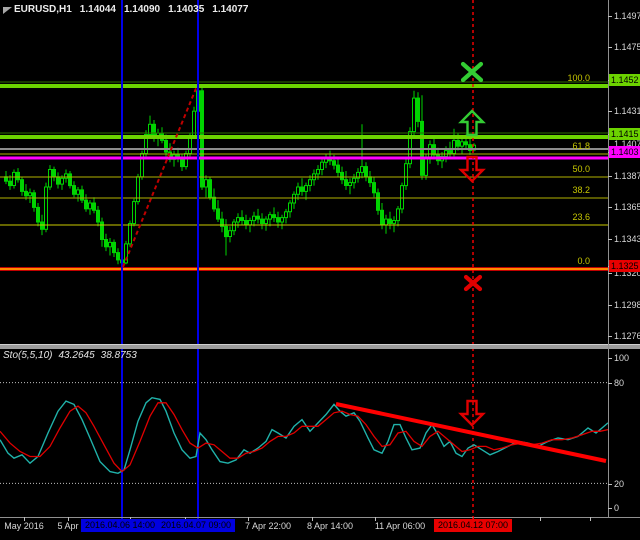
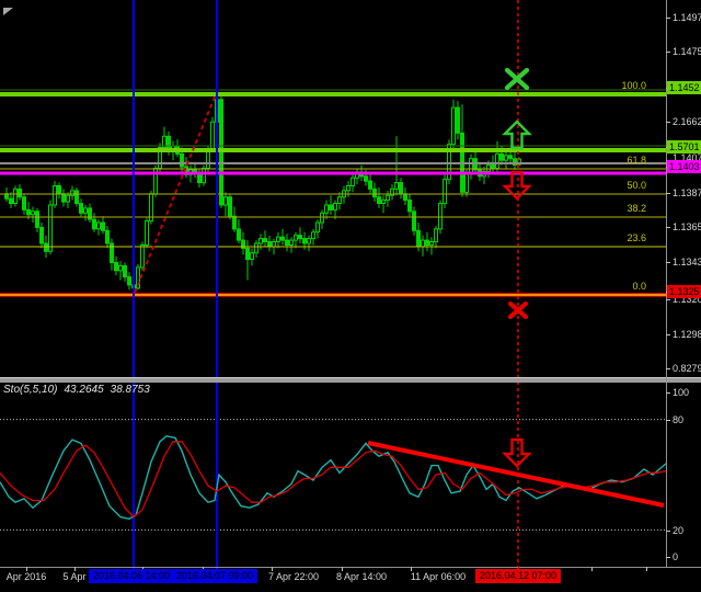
  1.1407
  1.1497
  1.1475
- 1.1431
+ 2.1662
  1.1387
  1.1365
  1.1343
  1.1320
  1.1298
- 1.1276
+ 0.8279
  1.1452
- 1.1415
+ 1.5701
  1.1403
  1.1325
  100.0
  61.8
  50.0
  38.2
  23.6
  0.0
  100
  80
  20
  0
- May 2016
+ Apr 2016
  5 Apr
  7 Apr 22:00
  8 Apr 14:00
  11 Apr 06:00
  2016.04.06 14:00
  2016.04.07 09:00
  2016.04.12 07:00
- EURUSD,H1
- 1.14044
- 1.14090
- 1.14035
- 1.14077
  Sto(5,5,10)
  43.2645
  38.8753
